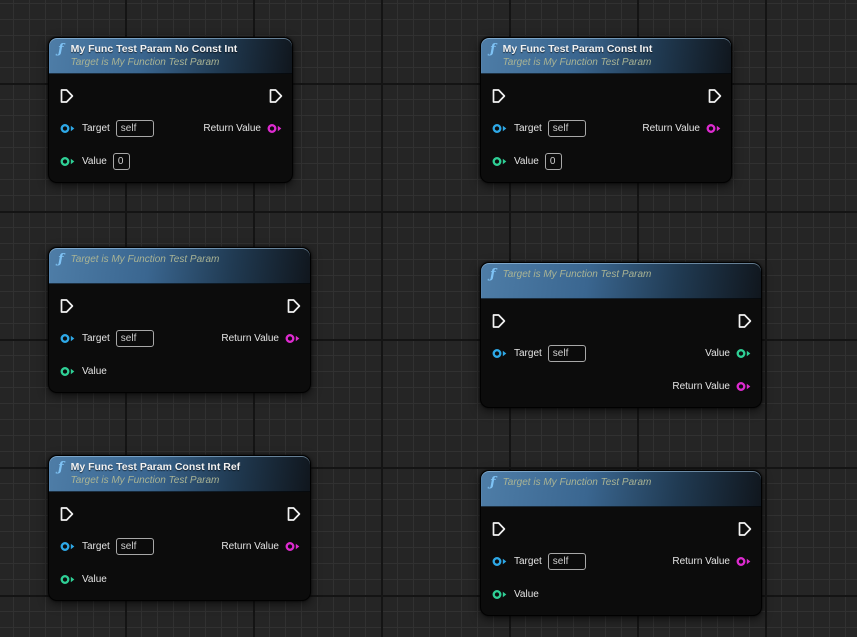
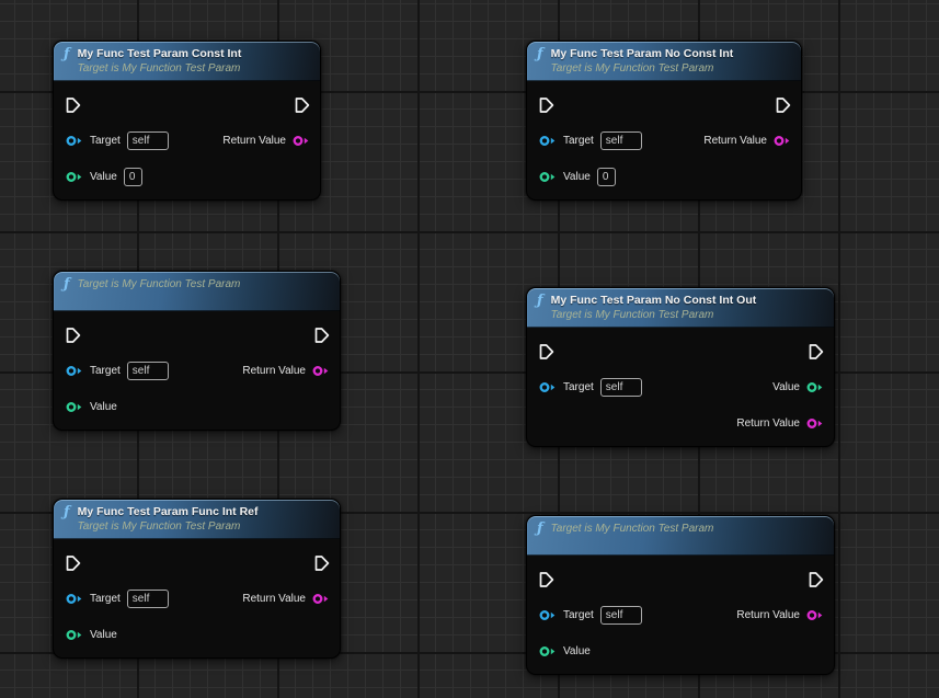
  ƒ
- My Func Test Param No Const Int
+ My Func Test Param Const Int
  Target is My Function Test Param
  Target
  self
  Return Value
  Value
  0
  ƒ
- My Func Test Param Const Int
+ My Func Test Param No Const Int
  Target is My Function Test Param
  Target
  self
  Return Value
  Value
  0
  ƒ
  Target is My Function Test Param
  Target
  self
  Return Value
  Value
  ƒ
+ My Func Test Param No Const Int Out
  Target is My Function Test Param
  Target
  self
  Value
  Return Value
  ƒ
- My Func Test Param Const Int Ref
+ My Func Test Param Func Int Ref
  Target is My Function Test Param
  Target
  self
  Return Value
  Value
  ƒ
  Target is My Function Test Param
  Target
  self
  Return Value
  Value
